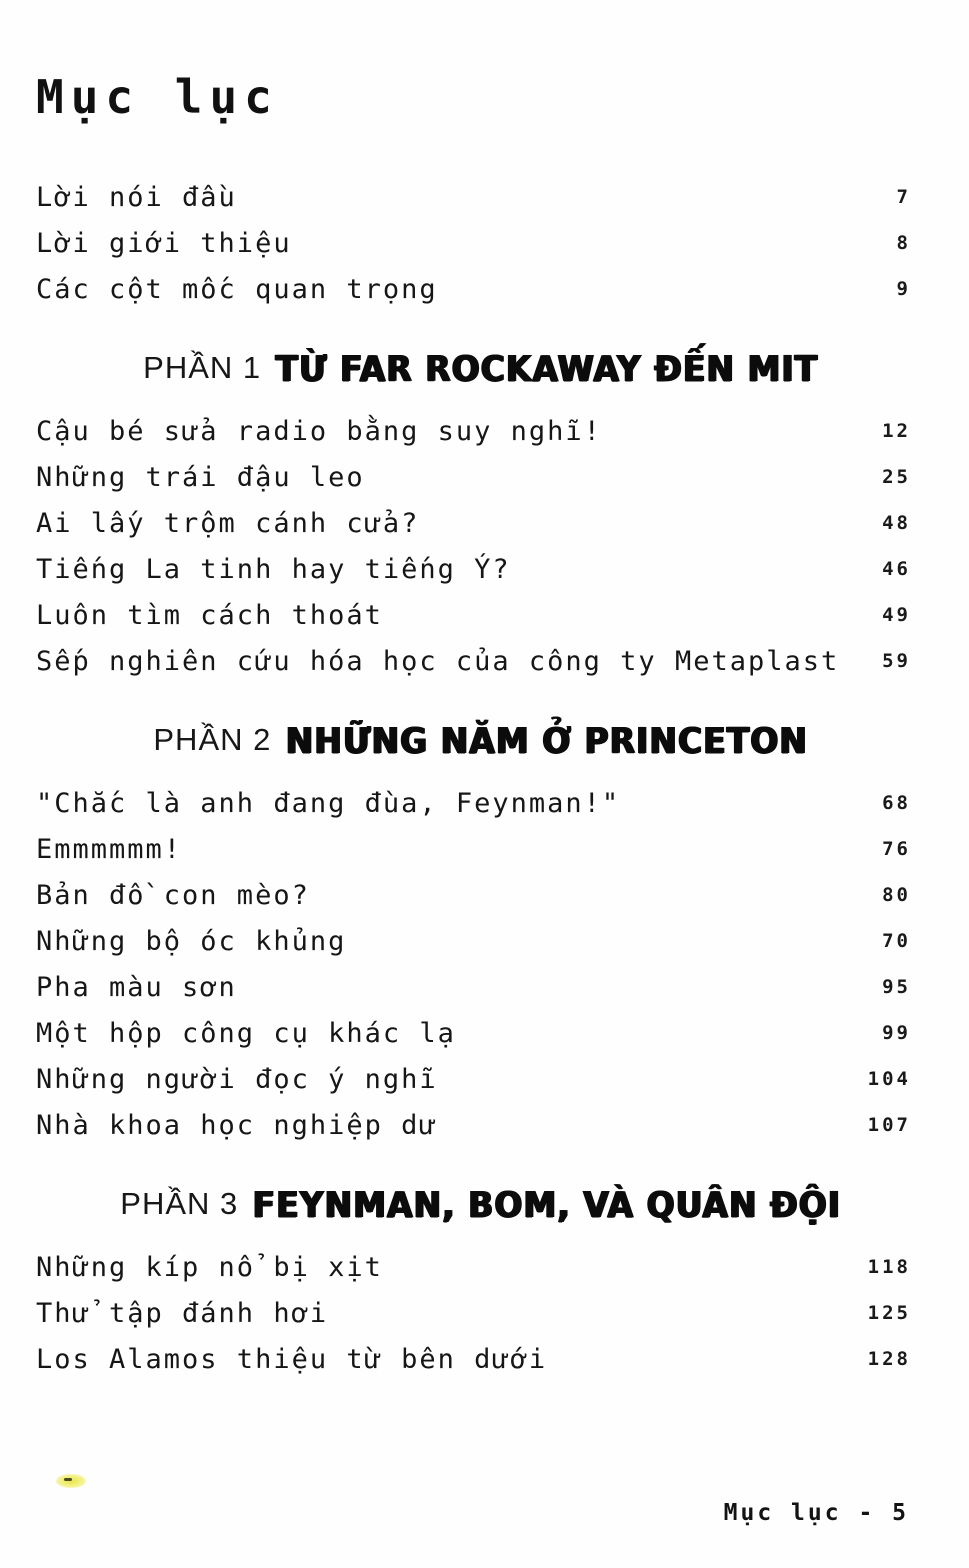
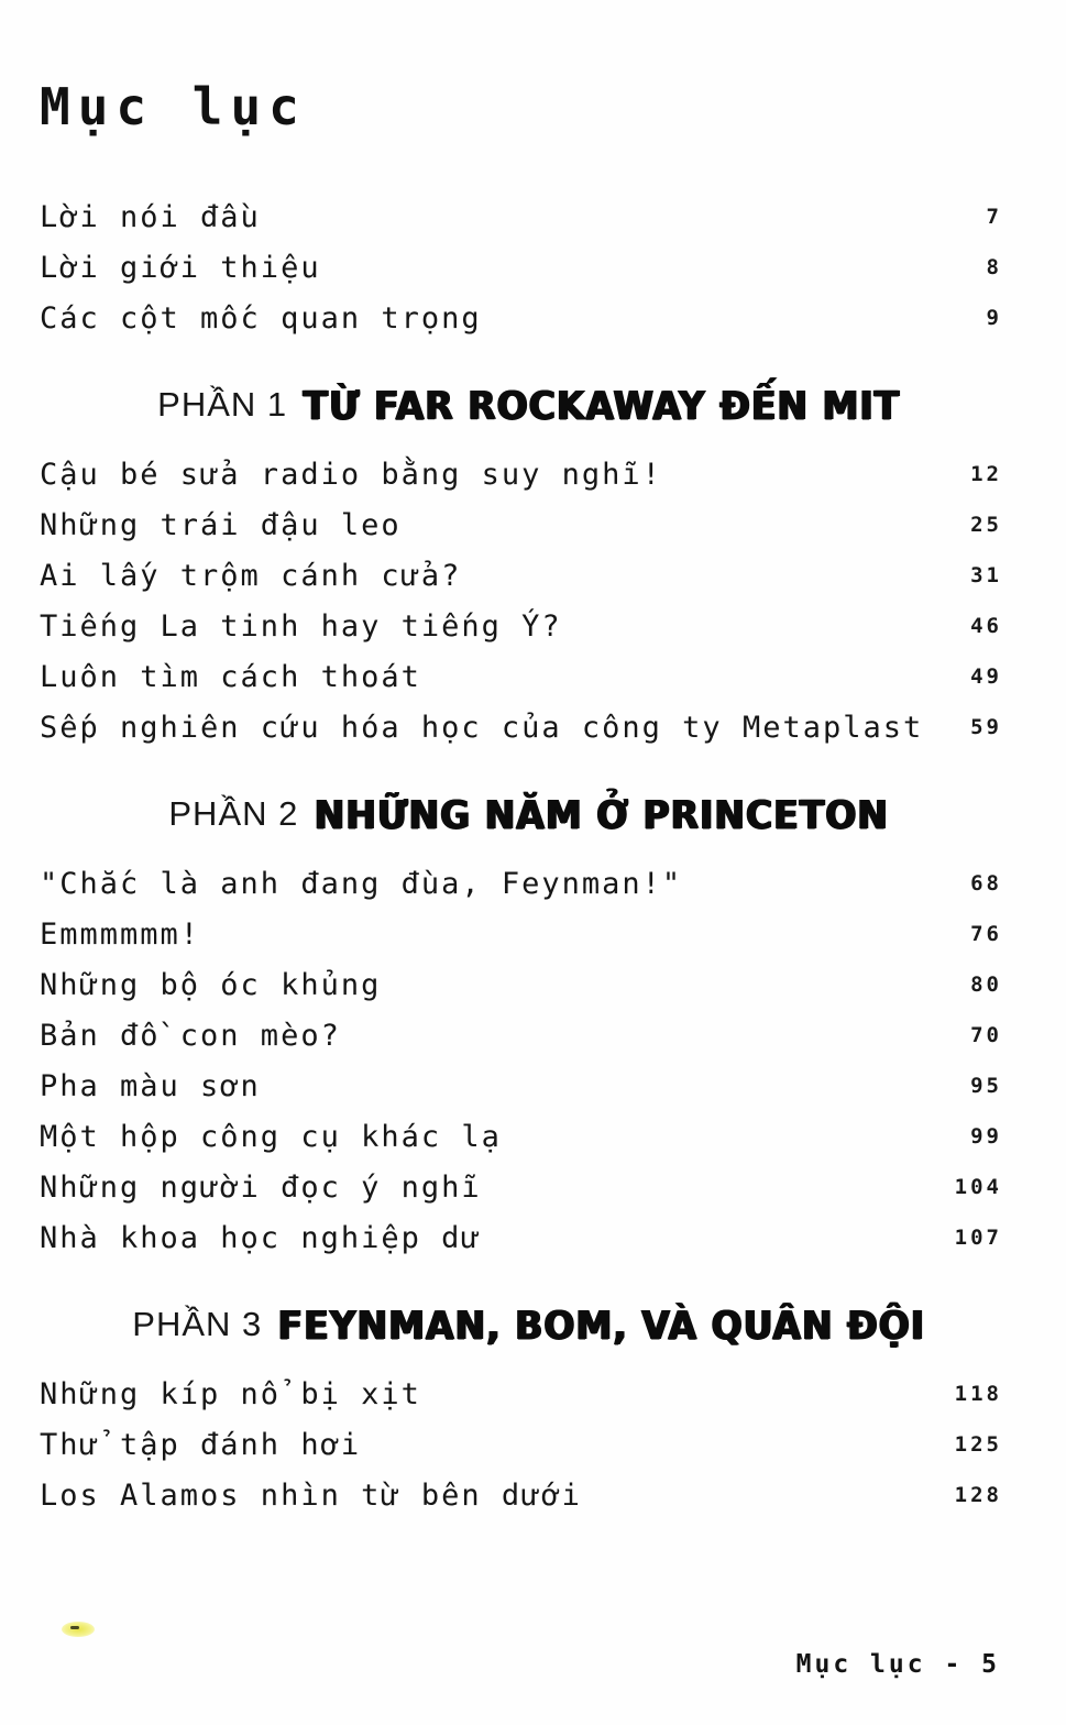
  Mục lục
  Lời nói đầu
  7
  Lời giới thiệu
  8
  Các cột mốc quan trọng
  9
  PHẦN 1
  TỪ FAR ROCKAWAY ĐẾN MIT
  Cậu bé sửa radio bằng suy nghĩ!
  12
  Những trái đậu leo
  25
  Ai lấy trộm cánh cửa?
- 48
+ 31
  Tiếng La tinh hay tiếng Ý?
  46
  Luôn tìm cách thoát
  49
  Sếp nghiên cứu hóa học của công ty Metaplast
  59
  PHẦN 2
  NHỮNG NĂM Ở PRINCETON
  "Chắc là anh đang đùa, Feynman!"
  68
  Emmmmmm!
  76
- Bản đồ con mèo?
+ Những bộ óc khủng
  80
- Những bộ óc khủng
+ Bản đồ con mèo?
  70
  Pha màu sơn
  95
  Một hộp công cụ khác lạ
  99
  Những người đọc ý nghĩ
  104
  Nhà khoa học nghiệp dư
  107
  PHẦN 3
  FEYNMAN, BOM, VÀ QUÂN ĐỘI
  Những kíp nổ bị xịt
  118
  Thử tập đánh hơi
  125
- Los Alamos thiệu từ bên dưới
+ Los Alamos nhìn từ bên dưới
  128
  Mục lục - 5
